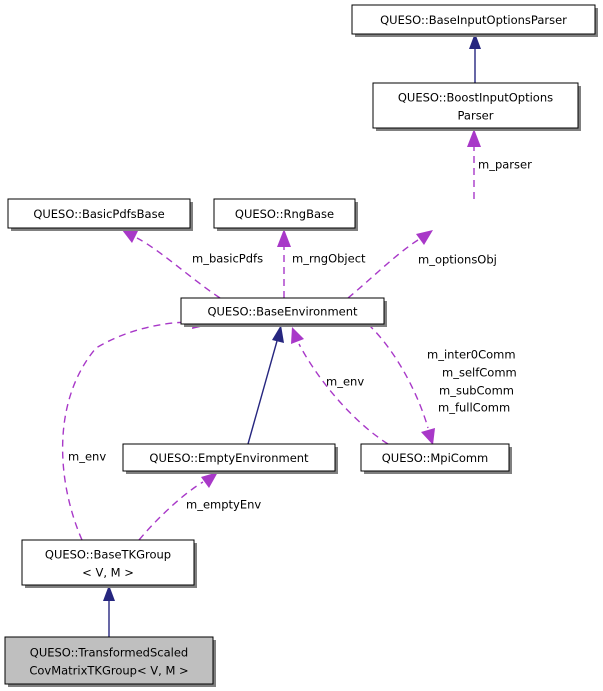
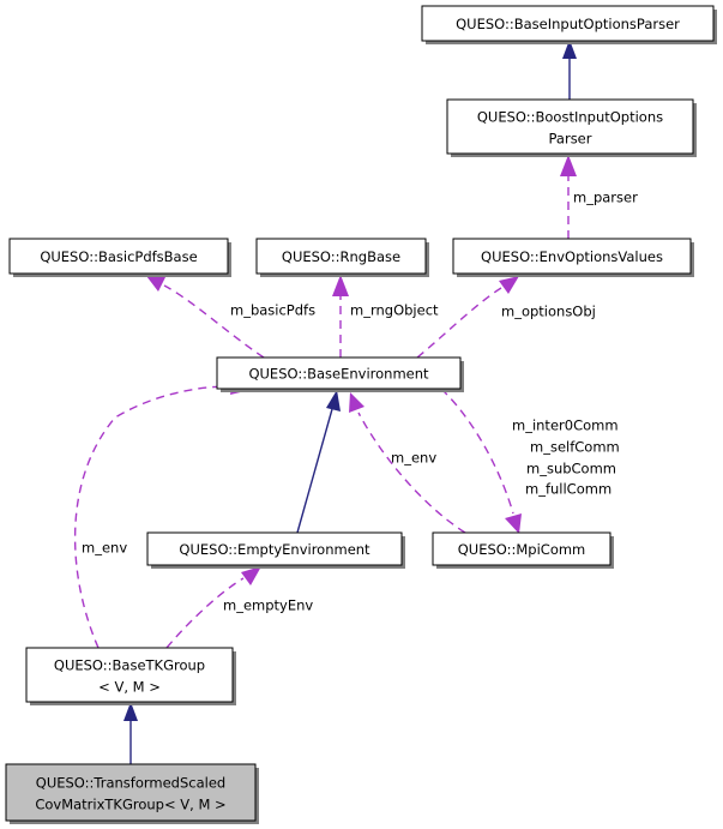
  QUESO::BaseInputOptionsParser
  QUESO::BoostInputOptions
  Parser
  QUESO::BasicPdfsBase
  QUESO::RngBase
+ QUESO::EnvOptionsValues
  QUESO::BaseEnvironment
  QUESO::EmptyEnvironment
  QUESO::MpiComm
  QUESO::BaseTKGroup
  < V, M >
  QUESO::TransformedScaled
  CovMatrixTKGroup< V, M >
  m_parser
  m_basicPdfs
  m_rngObject
  m_optionsObj
  m_env
  m_inter0Comm
  m_selfComm
  m_subComm
  m_fullComm
  m_env
  m_emptyEnv
